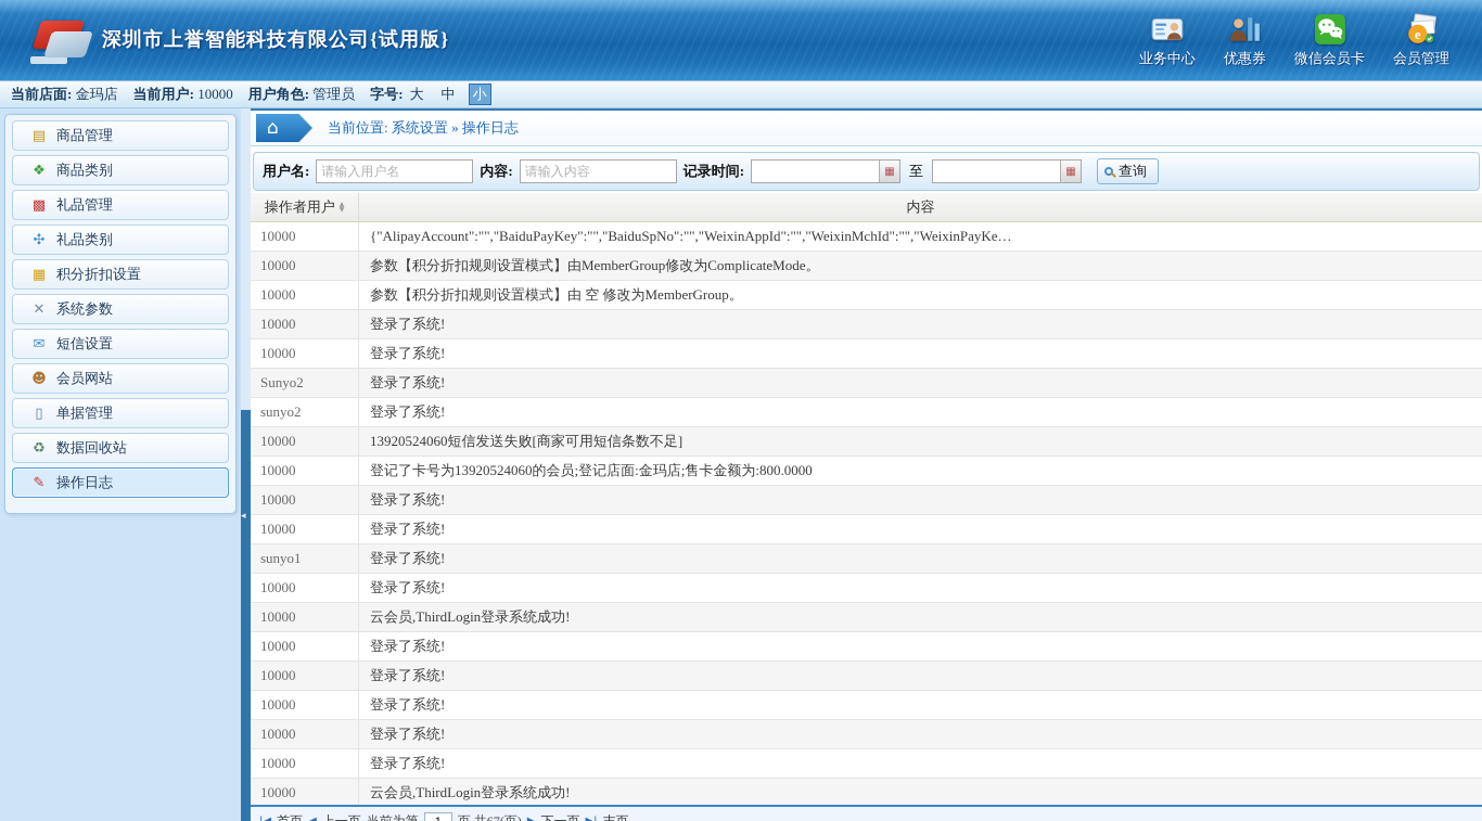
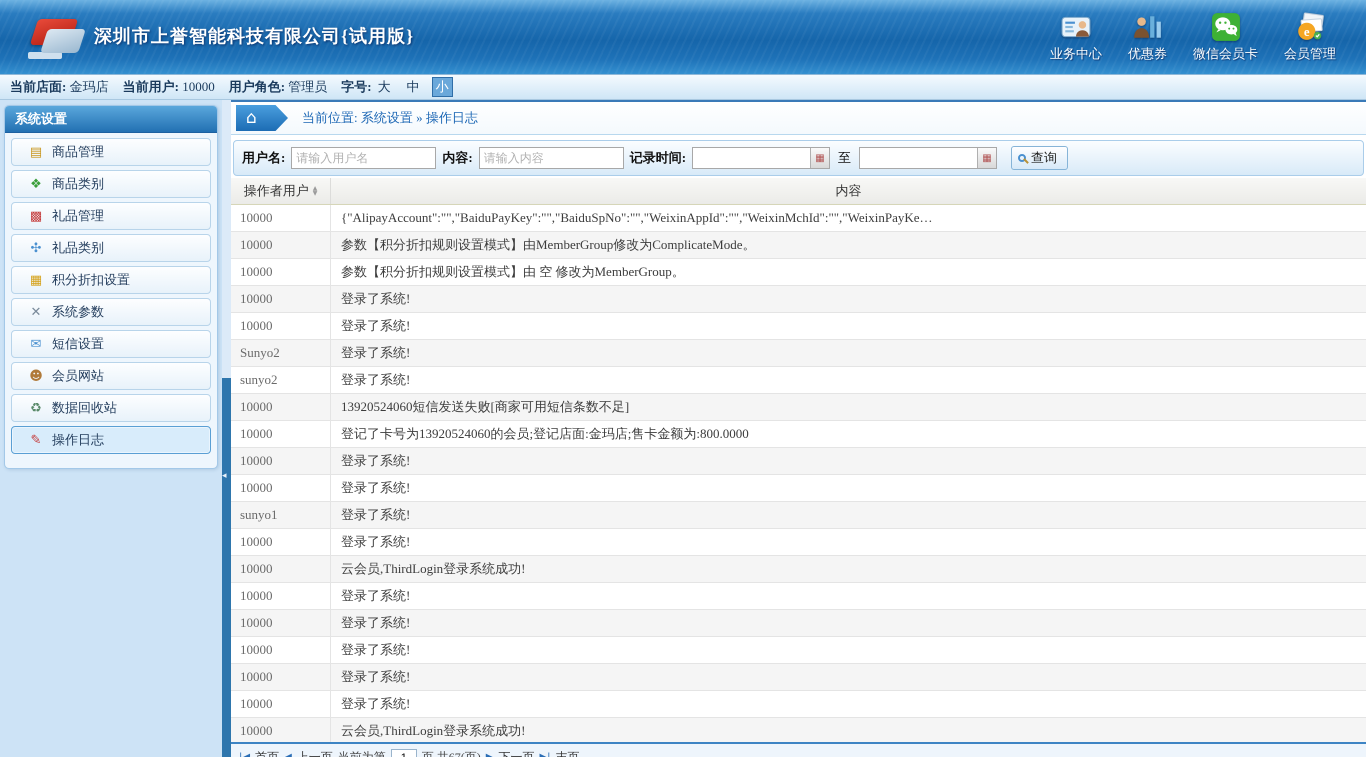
  深圳市上誉智能科技有限公司{试用版}
  业务中心
  优惠券
  微信会员卡
  e
  会员管理
  当前店面: 金玛店
  当前用户: 10000
  用户角色: 管理员
  字号:
  大
  中
  小
+ 系统设置
  ▤
  商品管理
  ❖
  商品类别
  ▩
  礼品管理
  ✣
  礼品类别
  ▦
  积分折扣设置
  ✕
  系统参数
  ✉
  短信设置
  ☻
  会员网站
- ▯
- 单据管理
  ♻
  数据回收站
  ✎
  操作日志
  ◂
  ⌂
  当前位置: 系统设置 » 操作日志
  用户名:
  请输入用户名
  内容:
  请输入内容
  记录时间:
  ▦
  至
  ▦
  查询
  操作者用户
  内容
  10000
  {"AlipayAccount":"","BaiduPayKey":"","BaiduSpNo":"","WeixinAppId":"","WeixinMchId":"","WeixinPayKe…
  10000
  参数【积分折扣规则设置模式】由MemberGroup修改为ComplicateMode。
  10000
  参数【积分折扣规则设置模式】由 空 修改为MemberGroup。
  10000
  登录了系统!
  10000
  登录了系统!
  Sunyo2
  登录了系统!
  sunyo2
  登录了系统!
  10000
  13920524060短信发送失败[商家可用短信条数不足]
  10000
  登记了卡号为13920524060的会员;登记店面:金玛店;售卡金额为:800.0000
  10000
  登录了系统!
  10000
  登录了系统!
  sunyo1
  登录了系统!
  10000
  登录了系统!
  10000
  云会员,ThirdLogin登录系统成功!
  10000
  登录了系统!
  10000
  登录了系统!
  10000
  登录了系统!
  10000
  登录了系统!
  10000
  登录了系统!
  10000
  云会员,ThirdLogin登录系统成功!
